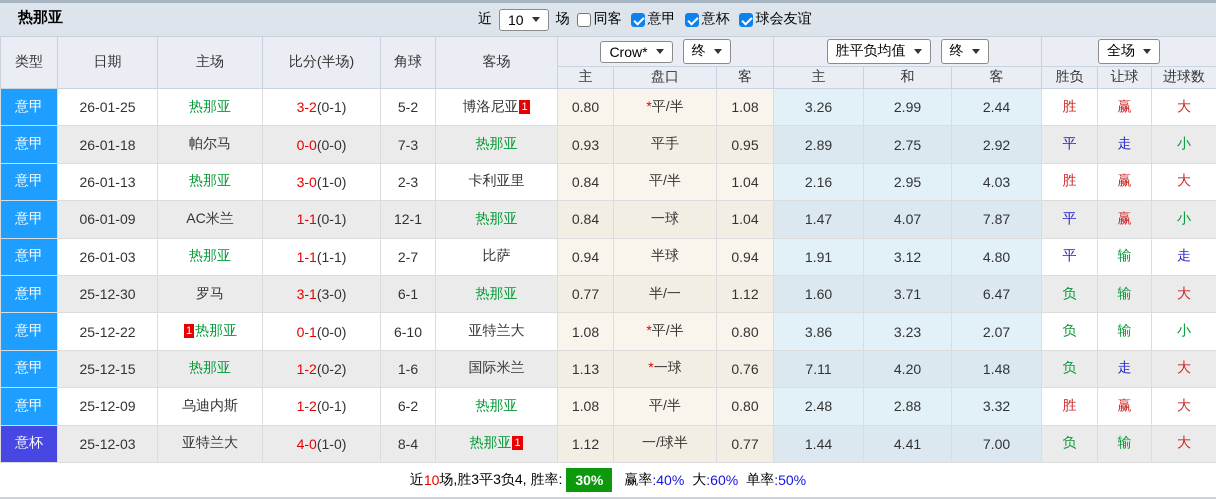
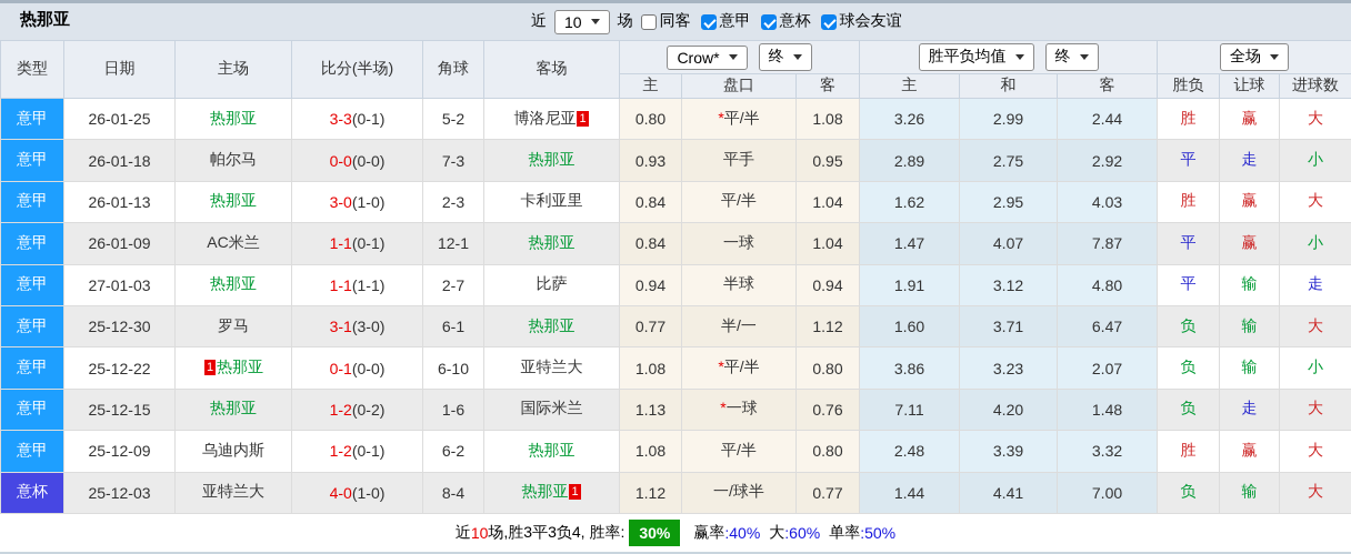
  热那亚
  近
  10
  场
  同客
  意甲
  意杯
  球会友谊
  类型	日期	主场	比分(半场)	角球	客场	Crow* 终	胜平负均值 终	全场
  主	盘口	客	主	和	客	胜负	让球	进球数
- 意甲	26-01-25	热那亚	3-2(0-1)	5-2	博洛尼亚 1	0.80	*平/半	1.08	3.26	2.99	2.44	胜	赢	大
+ 意甲	26-01-25	热那亚	3-3(0-1)	5-2	博洛尼亚 1	0.80	*平/半	1.08	3.26	2.99	2.44	胜	赢	大
  意甲	26-01-18	帕尔马	0-0(0-0)	7-3	热那亚	0.93	平手	0.95	2.89	2.75	2.92	平	走	小
- 意甲	26-01-13	热那亚	3-0(1-0)	2-3	卡利亚里	0.84	平/半	1.04	2.16	2.95	4.03	胜	赢	大
+ 意甲	26-01-13	热那亚	3-0(1-0)	2-3	卡利亚里	0.84	平/半	1.04	1.62	2.95	4.03	胜	赢	大
- 意甲	06-01-09	AC米兰	1-1(0-1)	12-1	热那亚	0.84	一球	1.04	1.47	4.07	7.87	平	赢	小
+ 意甲	26-01-09	AC米兰	1-1(0-1)	12-1	热那亚	0.84	一球	1.04	1.47	4.07	7.87	平	赢	小
- 意甲	26-01-03	热那亚	1-1(1-1)	2-7	比萨	0.94	半球	0.94	1.91	3.12	4.80	平	输	走
+ 意甲	27-01-03	热那亚	1-1(1-1)	2-7	比萨	0.94	半球	0.94	1.91	3.12	4.80	平	输	走
  意甲	25-12-30	罗马	3-1(3-0)	6-1	热那亚	0.77	半/一	1.12	1.60	3.71	6.47	负	输	大
  意甲	25-12-22	1 热那亚	0-1(0-0)	6-10	亚特兰大	1.08	*平/半	0.80	3.86	3.23	2.07	负	输	小
  意甲	25-12-15	热那亚	1-2(0-2)	1-6	国际米兰	1.13	*一球	0.76	7.11	4.20	1.48	负	走	大
- 意甲	25-12-09	乌迪内斯	1-2(0-1)	6-2	热那亚	1.08	平/半	0.80	2.48	2.88	3.32	胜	赢	大
+ 意甲	25-12-09	乌迪内斯	1-2(0-1)	6-2	热那亚	1.08	平/半	0.80	2.48	3.39	3.32	胜	赢	大
  意杯	25-12-03	亚特兰大	4-0(1-0)	8-4	热那亚 1	1.12	一/球半	0.77	1.44	4.41	7.00	负	输	大
  近
  10
  场,胜3平3负4, 胜率:
  30%
  赢率
  :40%
  大
  :60%
  单率
  :50%
